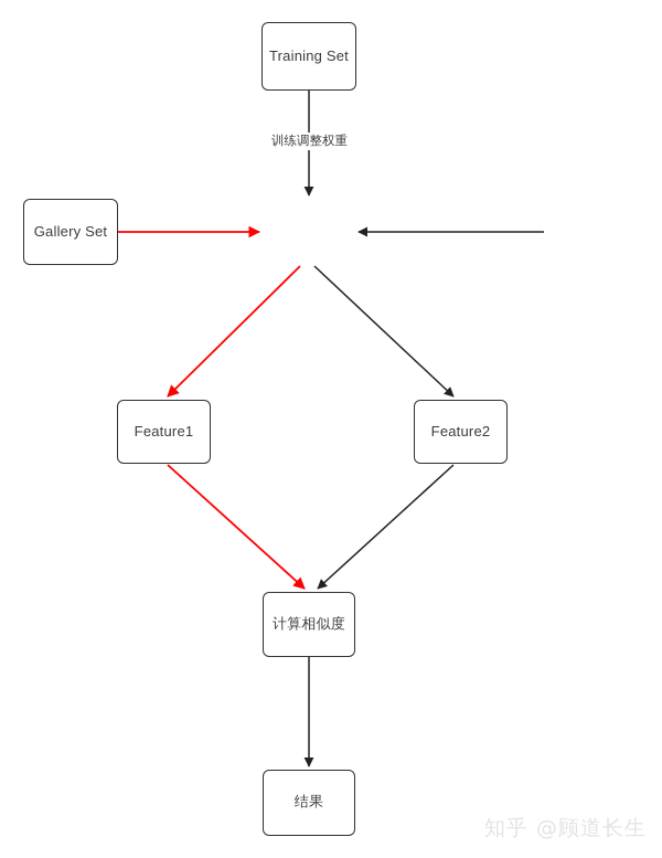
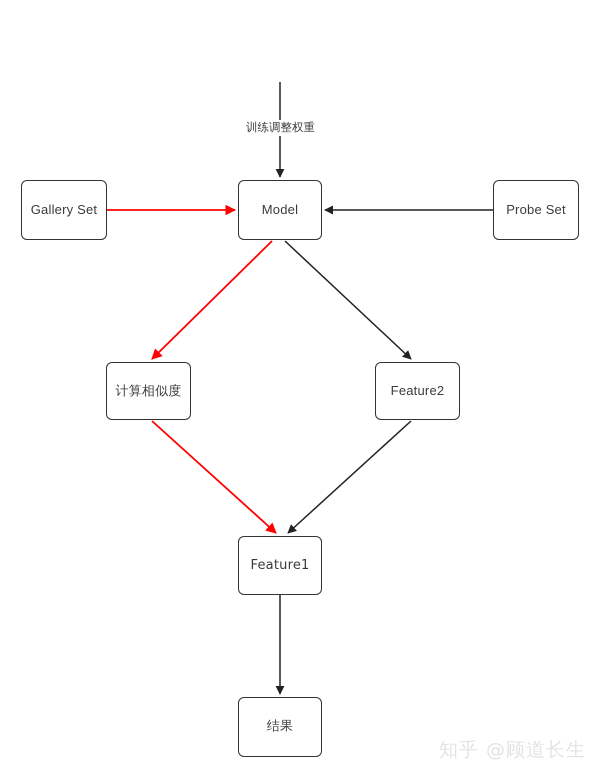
- Training Set
  Gallery Set
+ Model
+ Probe Set
- Feature1
+ 计算相似度
  Feature2
- 计算相似度
+ Feature1
  结果
  训练调整权重
  知乎 @顾道长生
